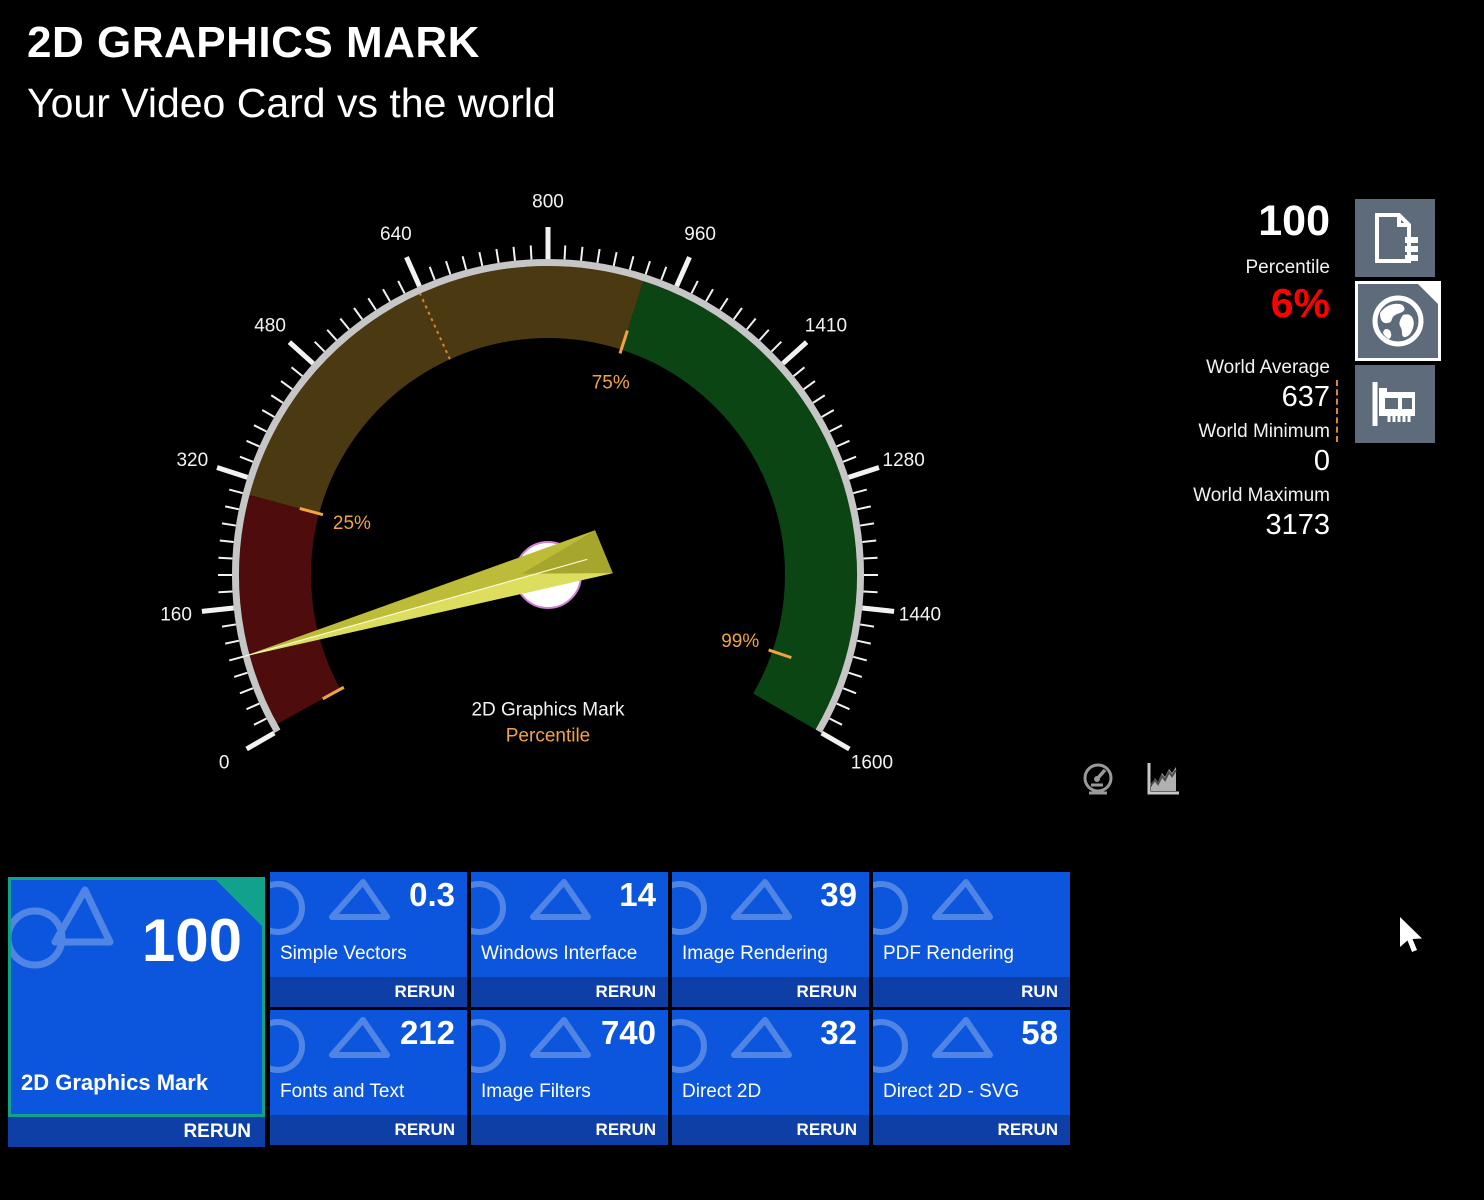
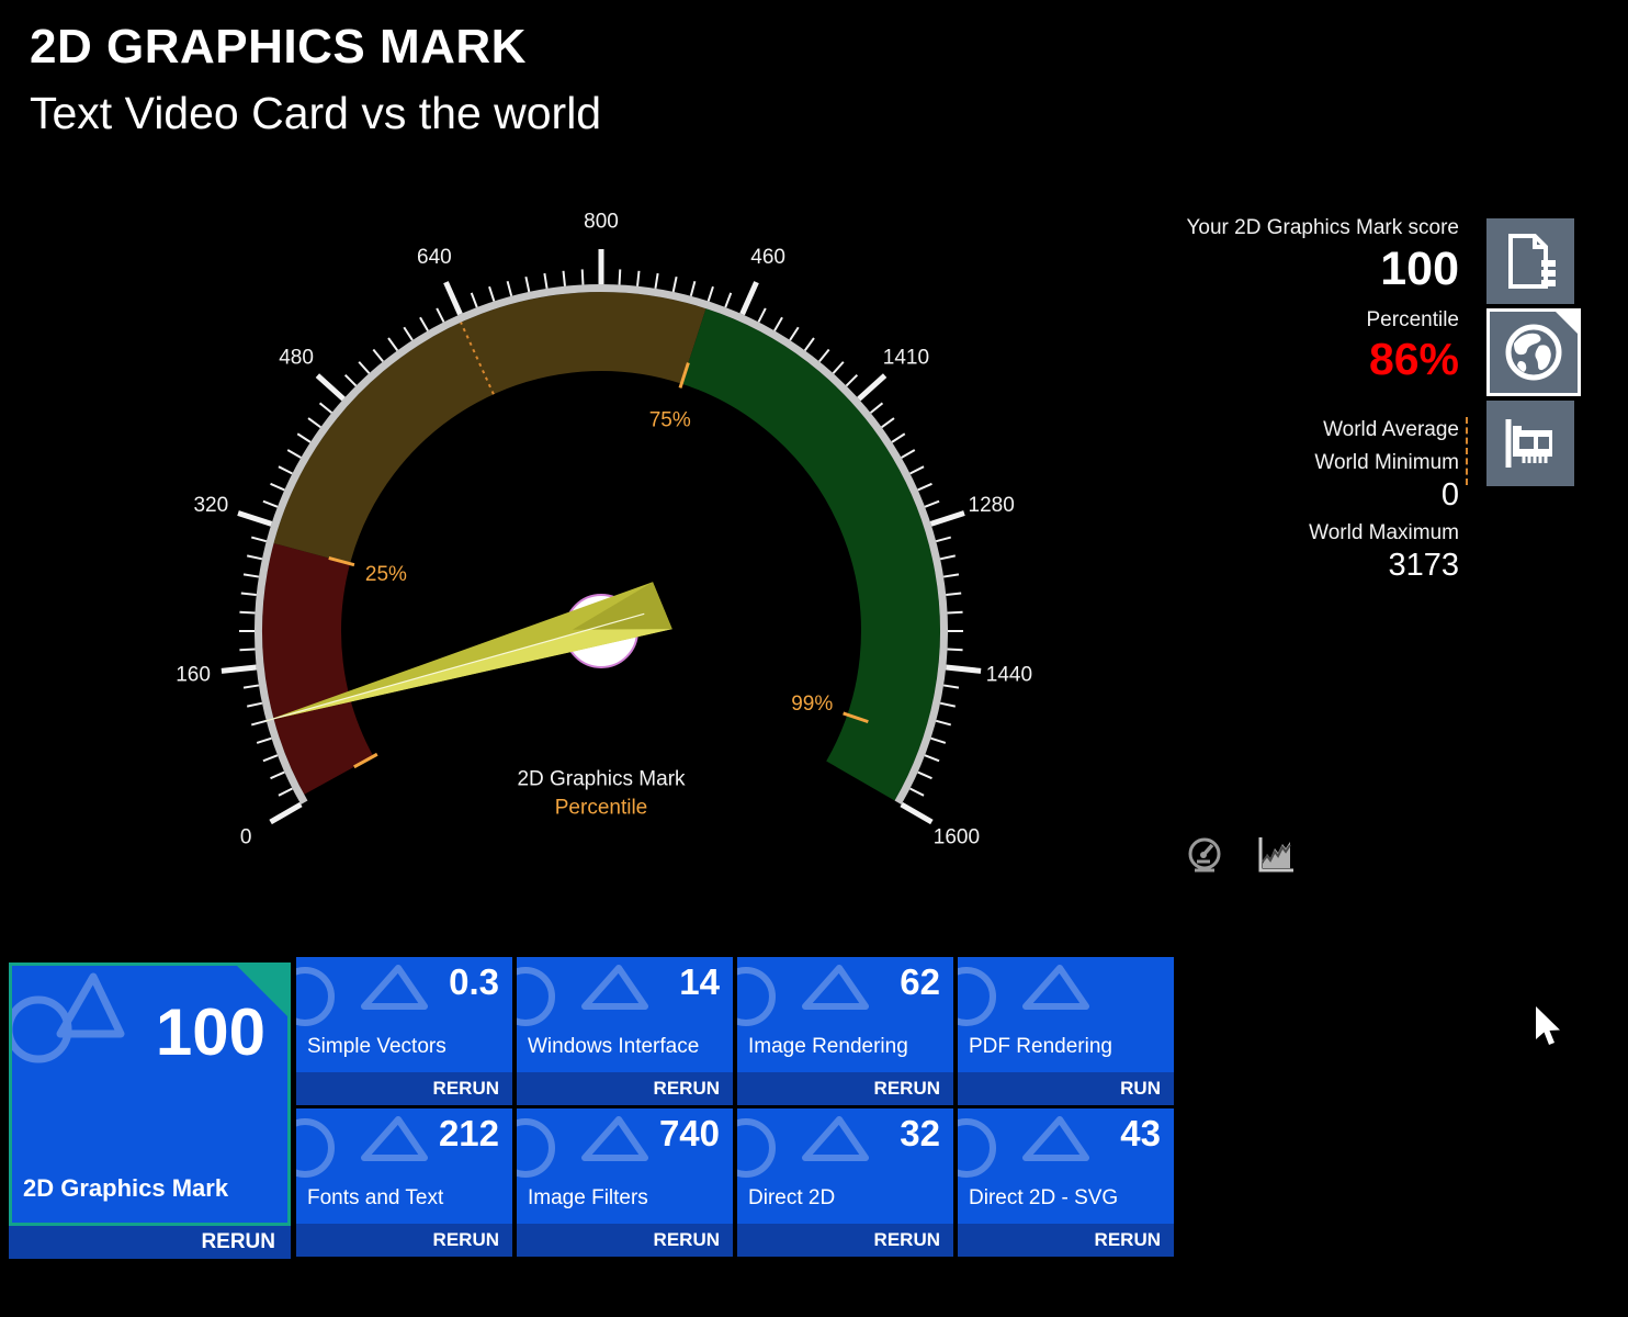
  2D GRAPHICS MARK
- Your Video Card vs the world
+ Text Video Card vs the world
  0
  160
  320
  480
  640
  800
- 960
+ 460
  1410
  1280
  1440
  1600
  25%
  75%
  99%
  2D Graphics Mark
  Percentile
+ Your 2D Graphics Mark score
  100
  Percentile
- 6%
+ 86%
  World Average
- 637
  World Minimum
  0
  World Maximum
  3173
  100
  2D Graphics Mark
  RERUN
  0.3
  Simple Vectors
  RERUN
  14
  Windows Interface
  RERUN
- 39
+ 62
  Image Rendering
  RERUN
  PDF Rendering
  RUN
  212
  Fonts and Text
  RERUN
  740
  Image Filters
  RERUN
  32
  Direct 2D
  RERUN
- 58
+ 43
  Direct 2D - SVG
  RERUN
